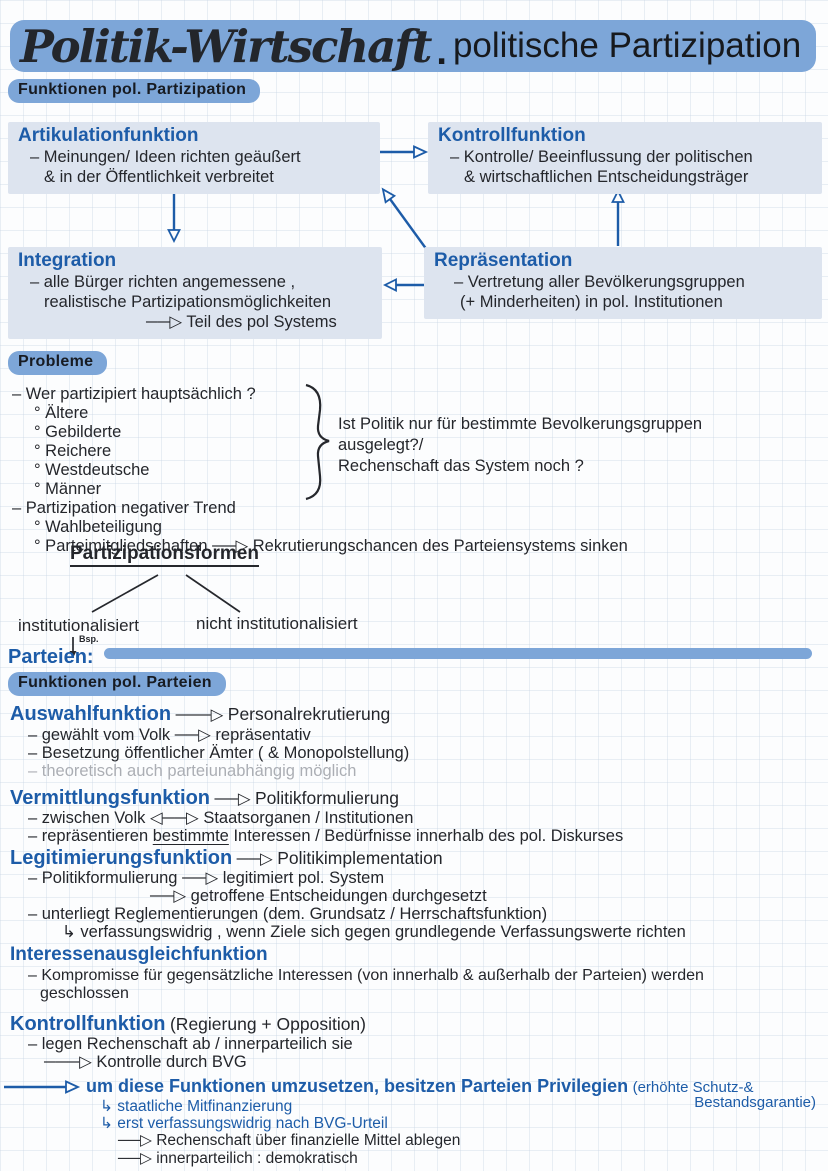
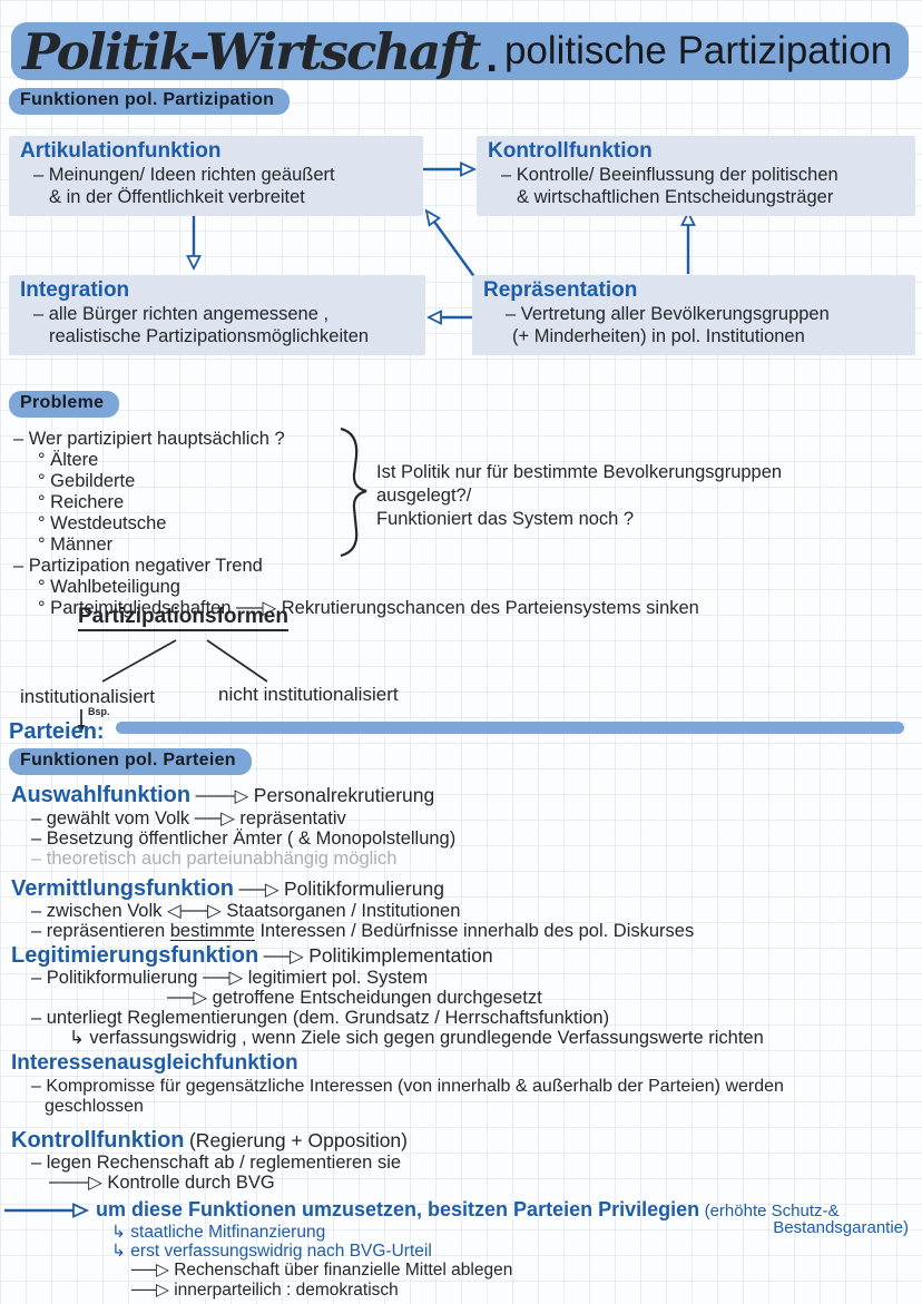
  Politik-Wirtschaft
  .
  politische Partizipation
  Funktionen pol. Partizipation
  Artikulationfunktion
  – Meinungen/ Ideen richten geäußert
  & in der Öffentlichkeit verbreitet
  Kontrollfunktion
  – Kontrolle/ Beeinflussung der politischen
  & wirtschaftlichen Entscheidungsträger
  Integration
  – alle Bürger richten angemessene ,
  realistische Partizipationsmöglichkeiten
- ──▷ Teil des pol Systems
  Repräsentation
  – Vertretung aller Bevölkerungsgruppen
  (+ Minderheiten) in pol. Institutionen
  Probleme
  – Wer partizipiert hauptsächlich ?
  ° Ältere
  ° Gebilderte
  ° Reichere
  ° Westdeutsche
  ° Männer
  – Partizipation negativer Trend
  ° Wahlbeteiligung
  ° Parteimitgliedschaften ──▷ Rekrutierungschancen des Parteiensystems sinken
  Ist Politik nur für bestimmte Bevolkerungsgruppen
  ausgelegt?/
- Rechenschaft das System noch ?
+ Funktioniert das System noch ?
  Partizipationsformen
  institutionalisiert
  nicht institutionalisiert
  Bsp.
  Parteien:
  Funktionen pol. Parteien
  Auswahlfunktion ───▷ Personalrekrutierung
  – gewählt vom Volk ──▷ repräsentativ
  – Besetzung öffentlicher Ämter ( & Monopolstellung)
  – theoretisch auch parteiunabhängig möglich
  Vermittlungsfunktion ──▷ Politikformulierung
  – zwischen Volk ◁──▷ Staatsorganen / Institutionen
  – repräsentieren bestimmte Interessen / Bedürfnisse innerhalb des pol. Diskurses
  Legitimierungsfunktion ──▷ Politikimplementation
  – Politikformulierung ──▷ legitimiert pol. System
  ──▷ getroffene Entscheidungen durchgesetzt
  – unterliegt Reglementierungen (dem. Grundsatz / Herrschaftsfunktion)
  ↳ verfassungswidrig , wenn Ziele sich gegen grundlegende Verfassungswerte richten
  Interessenausgleichfunktion
  – Kompromisse für gegensätzliche Interessen (von innerhalb & außerhalb der Parteien) werden
  geschlossen
  Kontrollfunktion (Regierung + Opposition)
- – legen Rechenschaft ab / innerparteilich sie
+ – legen Rechenschaft ab / reglementieren sie
  ───▷ Kontrolle durch BVG
  um diese Funktionen umzusetzen, besitzen Parteien Privilegien (erhöhte Schutz-&
  Bestandsgarantie)
  ↳ staatliche Mitfinanzierung
  ↳ erst verfassungswidrig nach BVG-Urteil
  ──▷ Rechenschaft über finanzielle Mittel ablegen
  ──▷ innerparteilich : demokratisch
